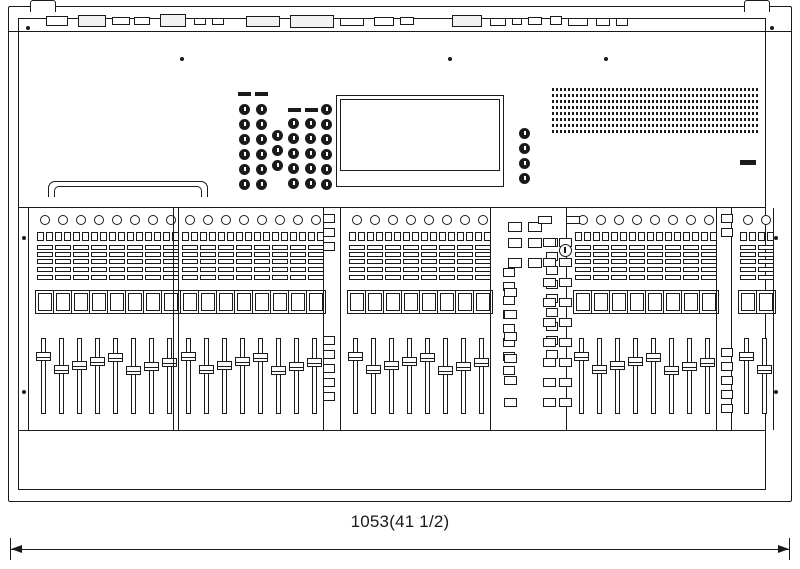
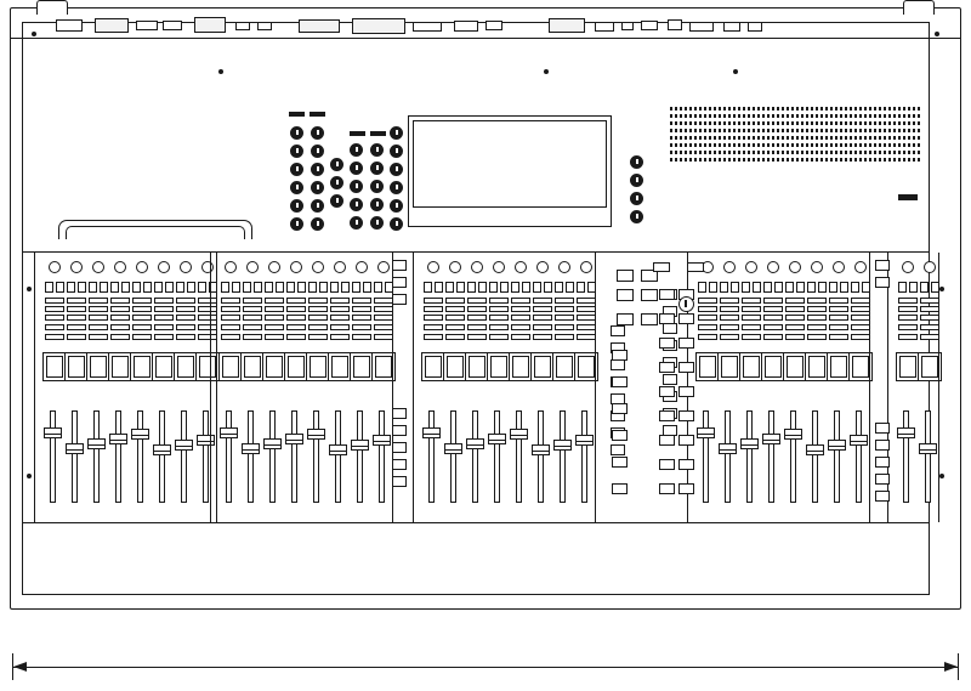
- 1053(41 1/2)
